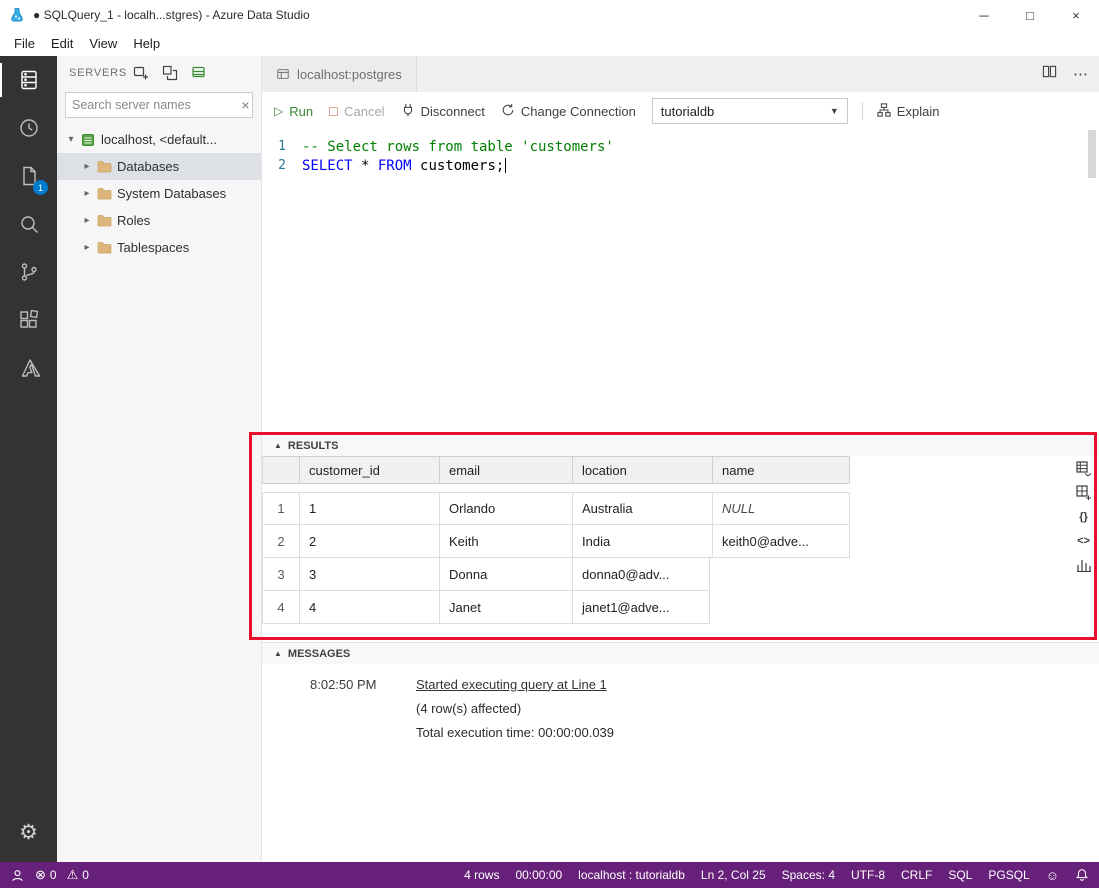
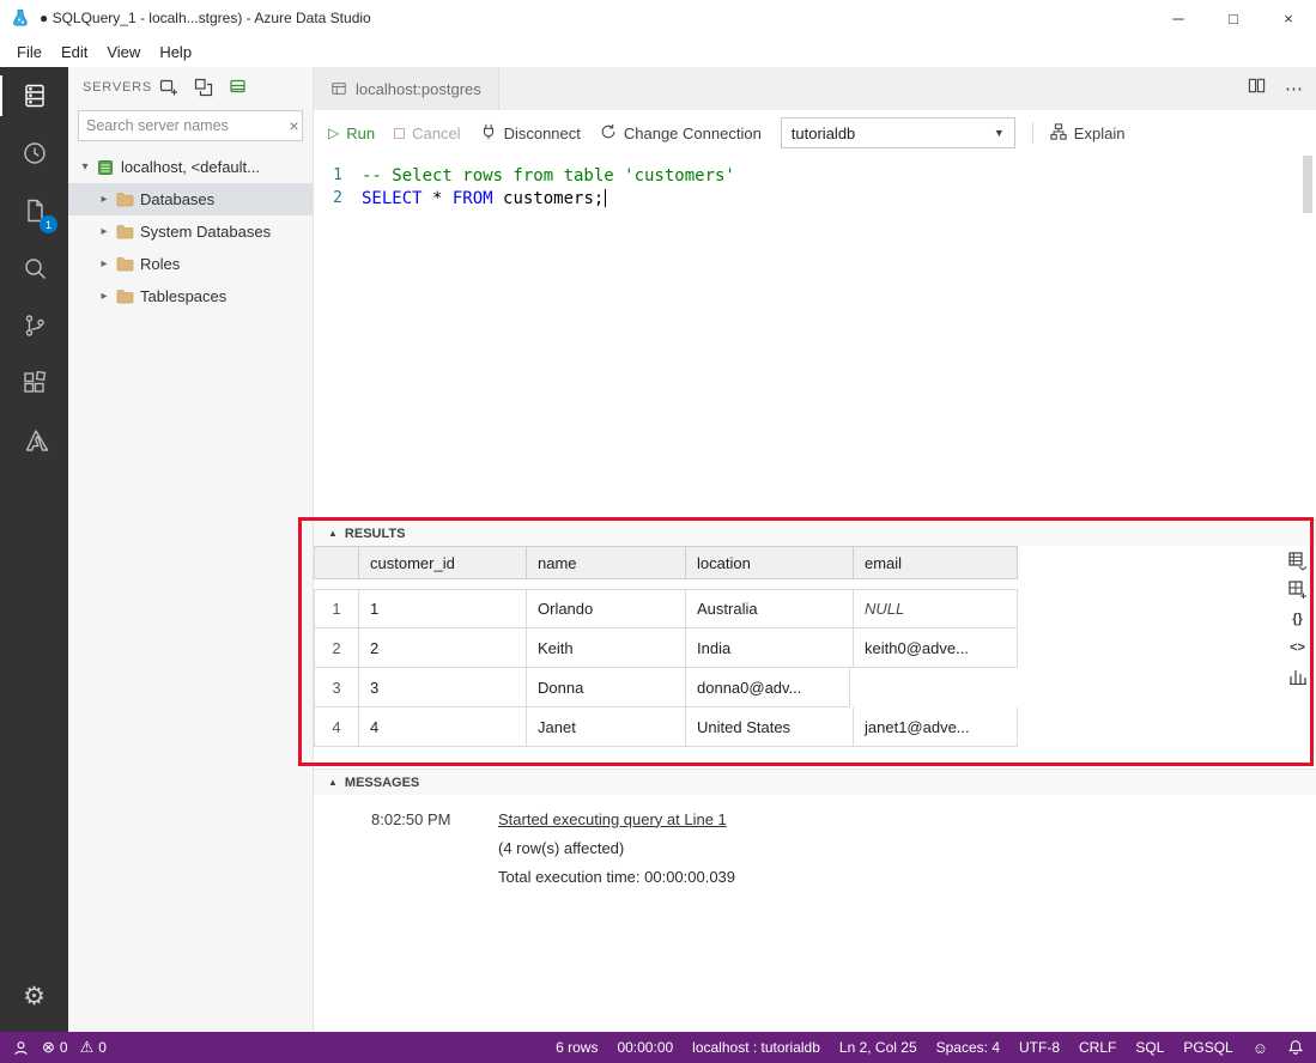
  ● SQLQuery_1 - localh...stgres) - Azure Data Studio
  ─
  □
  ×
  File
  Edit
  View
  Help
  1
  ⚙
  SERVERS
  Search server names
  ×
  ▾
  localhost, <default...
  ▸
  Databases
  ▸
  System Databases
  ▸
  Roles
  ▸
  Tablespaces
  localhost:postgres
  ⋯
  ▷
  Run
  Cancel
  Disconnect
  Change Connection
  tutorialdb
  ▼
  Explain
  1
  -- Select rows from table 'customers'
  2
  SELECT * FROM customers;
  ▲
  RESULTS
  customer_id
- email
+ name
  location
- name
+ email
  1
  1
  Orlando
  Australia
  NULL
  2
  2
  Keith
  India
  keith0@adve...
  3
  3
  Donna
  donna0@adv...
  4
  4
  Janet
+ United States
  janet1@adve...
  {}
  <>
  ▲
  MESSAGES
  8:02:50 PM
  Started executing query at Line 1
  (4 row(s) affected)
  Total execution time: 00:00:00.039
  ⊗
  0
  ⚠
  0
- 4 rows
+ 6 rows
  00:00:00
  localhost : tutorialdb
  Ln 2, Col 25
  Spaces: 4
  UTF-8
  CRLF
  SQL
  PGSQL
  ☺
